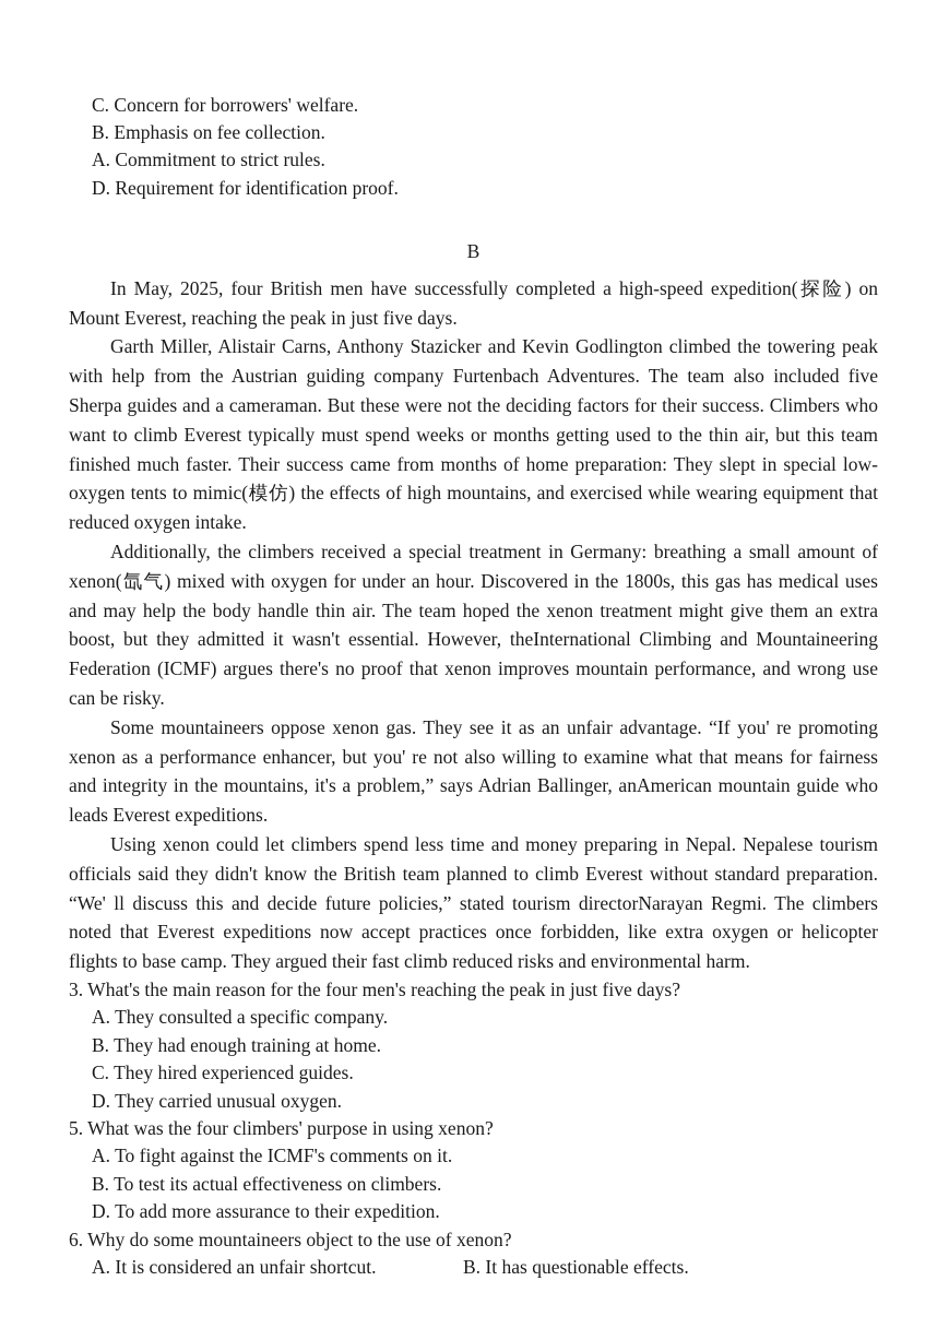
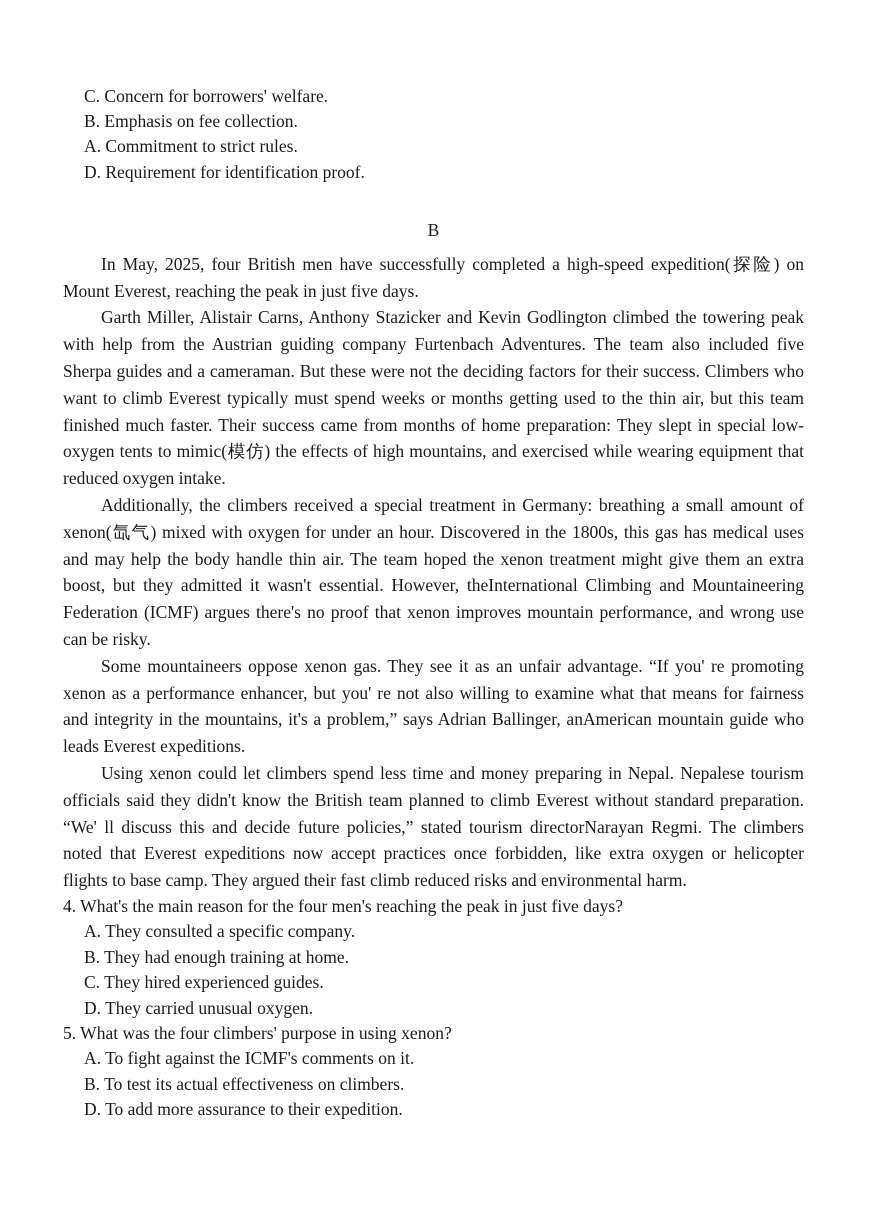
  C. Concern for borrowers' welfare.
  B. Emphasis on fee collection.
  A. Commitment to strict rules.
  D. Requirement for identification proof.
  B
  In May, 2025, four British men have successfully completed a high-speed expedition(探险) on Mount Everest, reaching the peak in just five days.
  Garth Miller, Alistair Carns, Anthony Stazicker and Kevin Godlington climbed the towering peak with help from the Austrian guiding company Furtenbach Adventures. The team also included five Sherpa guides and a cameraman. But these were not the deciding factors for their success. Climbers who want to climb Everest typically must spend weeks or months getting used to the thin air, but this team finished much faster. Their success came from months of home preparation: They slept in special low-oxygen tents to mimic(模仿) the effects of high mountains, and exercised while wearing equipment that reduced oxygen intake.
  Additionally, the climbers received a special treatment in Germany: breathing a small amount of xenon(氙气) mixed with oxygen for under an hour. Discovered in the 1800s, this gas has medical uses and may help the body handle thin air. The team hoped the xenon treatment might give them an extra boost, but they admitted it wasn't essential. However, theInternational Climbing and Mountaineering Federation (ICMF) argues there's no proof that xenon improves mountain performance, and wrong use can be risky.
  Some mountaineers oppose xenon gas. They see it as an unfair advantage. “If you' re promoting xenon as a performance enhancer, but you' re not also willing to examine what that means for fairness and integrity in the mountains, it's a problem,” says Adrian Ballinger, anAmerican mountain guide who leads Everest expeditions.
  Using xenon could let climbers spend less time and money preparing in Nepal. Nepalese tourism officials said they didn't know the British team planned to climb Everest without standard preparation. “We' ll discuss this and decide future policies,” stated tourism directorNarayan Regmi. The climbers noted that Everest expeditions now accept practices once forbidden, like extra oxygen or helicopter flights to base camp. They argued their fast climb reduced risks and environmental harm.
- 3. What's the main reason for the four men's reaching the peak in just five days?
+ 4. What's the main reason for the four men's reaching the peak in just five days?
  A. They consulted a specific company.
  B. They had enough training at home.
  C. They hired experienced guides.
  D. They carried unusual oxygen.
  5. What was the four climbers' purpose in using xenon?
  A. To fight against the ICMF's comments on it.
  B. To test its actual effectiveness on climbers.
  D. To add more assurance to their expedition.
- 6. Why do some mountaineers object to the use of xenon?
- A. It is considered an unfair shortcut. B. It has questionable effects.
